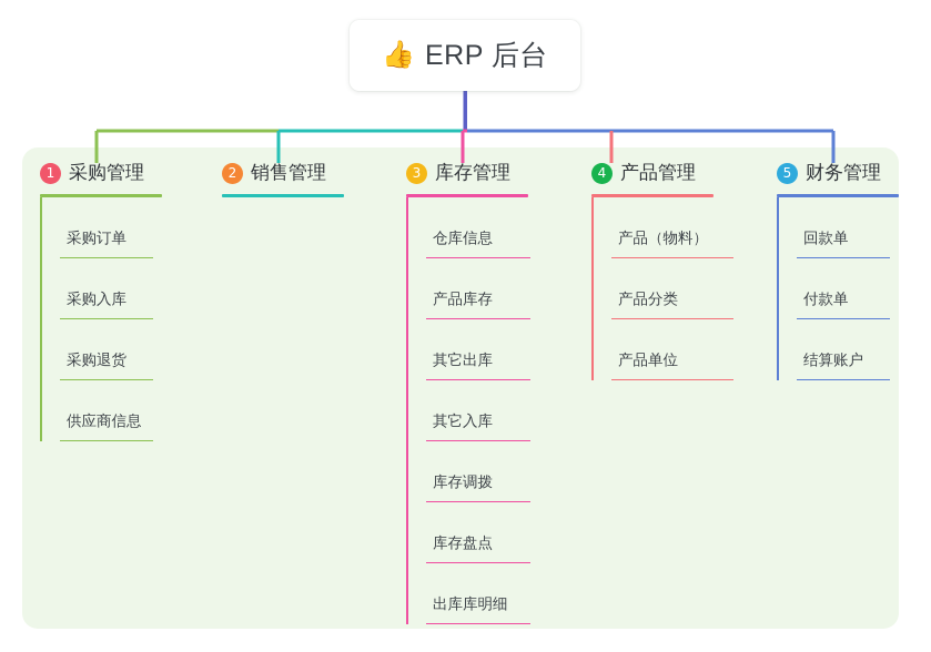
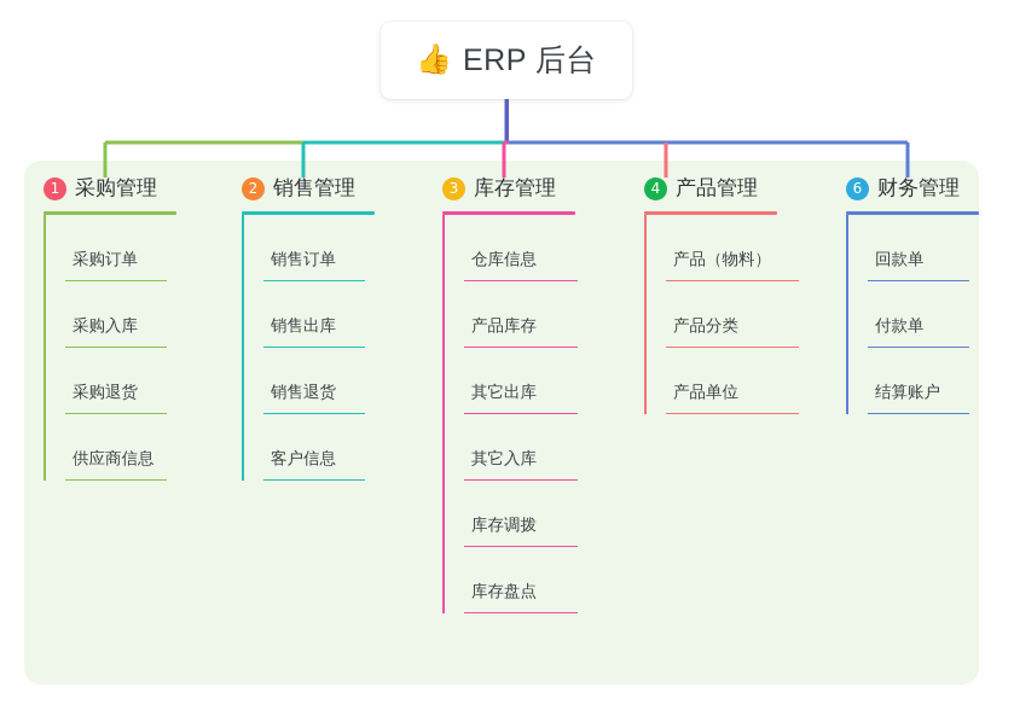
  👍
  ERP 后台
  1
  采购管理
  采购订单
  采购入库
  采购退货
  供应商信息
  2
  销售管理
+ 销售订单
+ 销售出库
+ 销售退货
+ 客户信息
  3
  库存管理
  仓库信息
  产品库存
  其它出库
  其它入库
  库存调拨
  库存盘点
- 出库库明细
  4
  产品管理
  产品（物料）
  产品分类
  产品单位
- 5
+ 6
  财务管理
  回款单
  付款单
  结算账户
